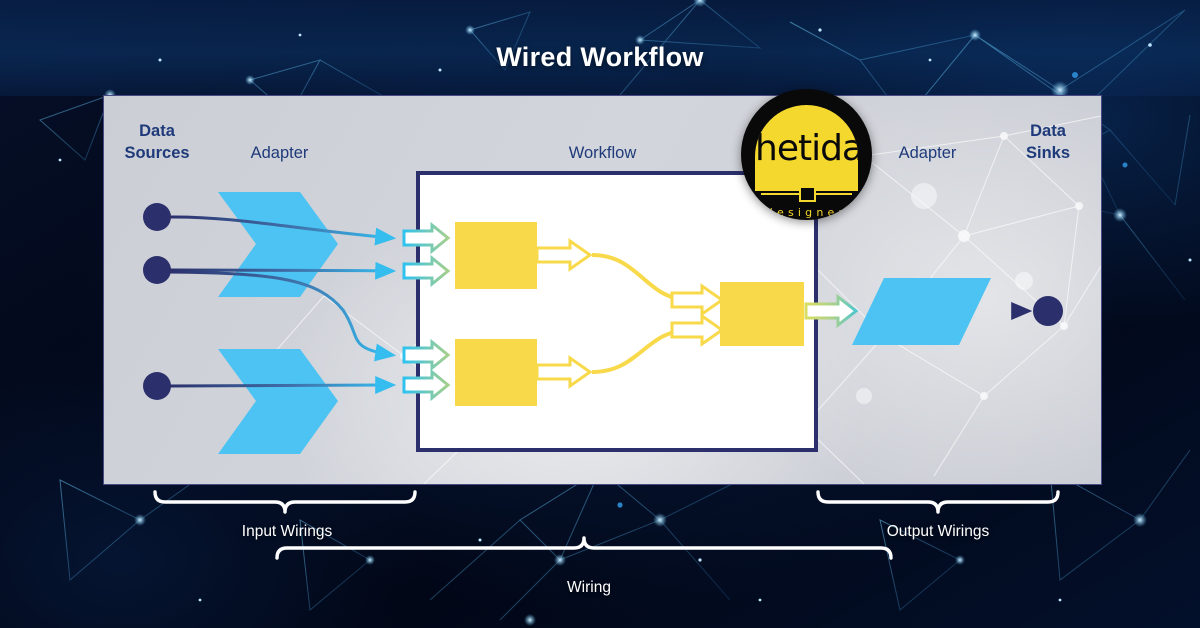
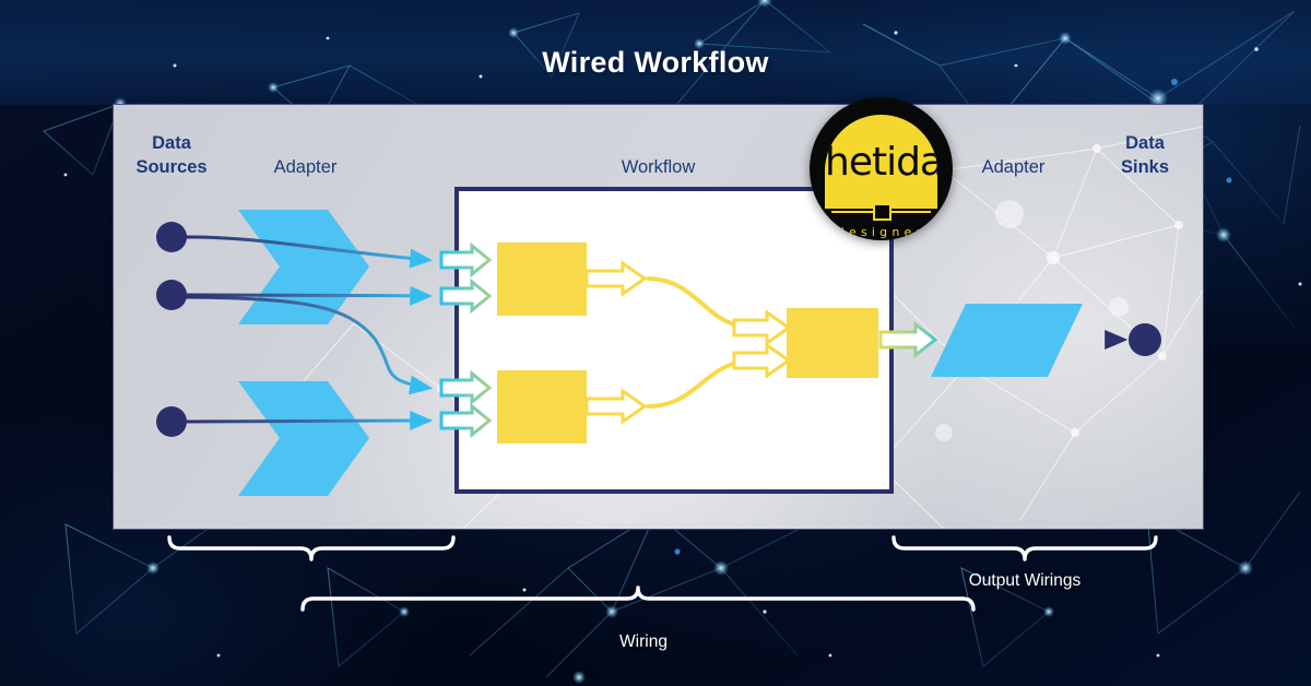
  Wired Workflow
  Data
  Sources
  Adapter
  Workflow
  Adapter
  Data
  Sinks
- Input Wirings
  Output Wirings
  Wiring
  hetida
  designer
